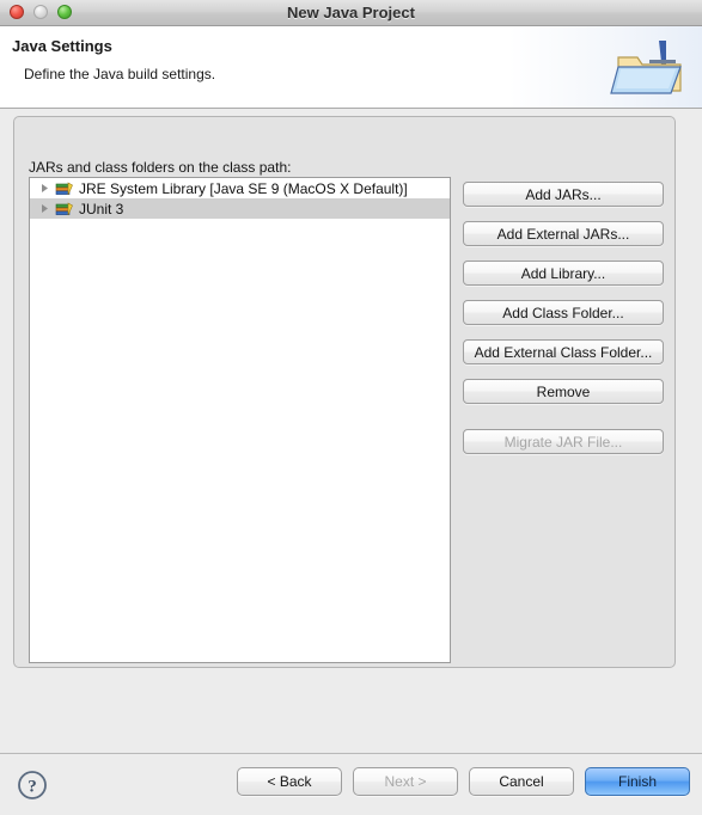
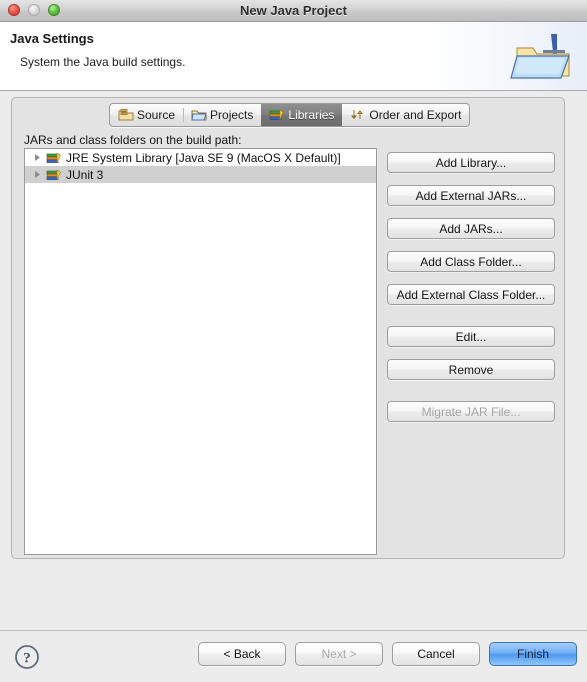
  New Java Project
  Java Settings
- Define the Java build settings.
+ System the Java build settings.
+ Source
+ Projects
+ Libraries
+ Order and Export
- JARs and class folders on the class path:
+ JARs and class folders on the build path:
  JRE System Library [Java SE 9 (MacOS X Default)]
  JUnit 3
- Add JARs...
+ Add Library...
  Add External JARs...
- Add Library...
+ Add JARs...
  Add Class Folder...
  Add External Class Folder...
+ Edit...
  Remove
  Migrate JAR File...
  ?
  < Back
  Next >
  Cancel
  Finish
